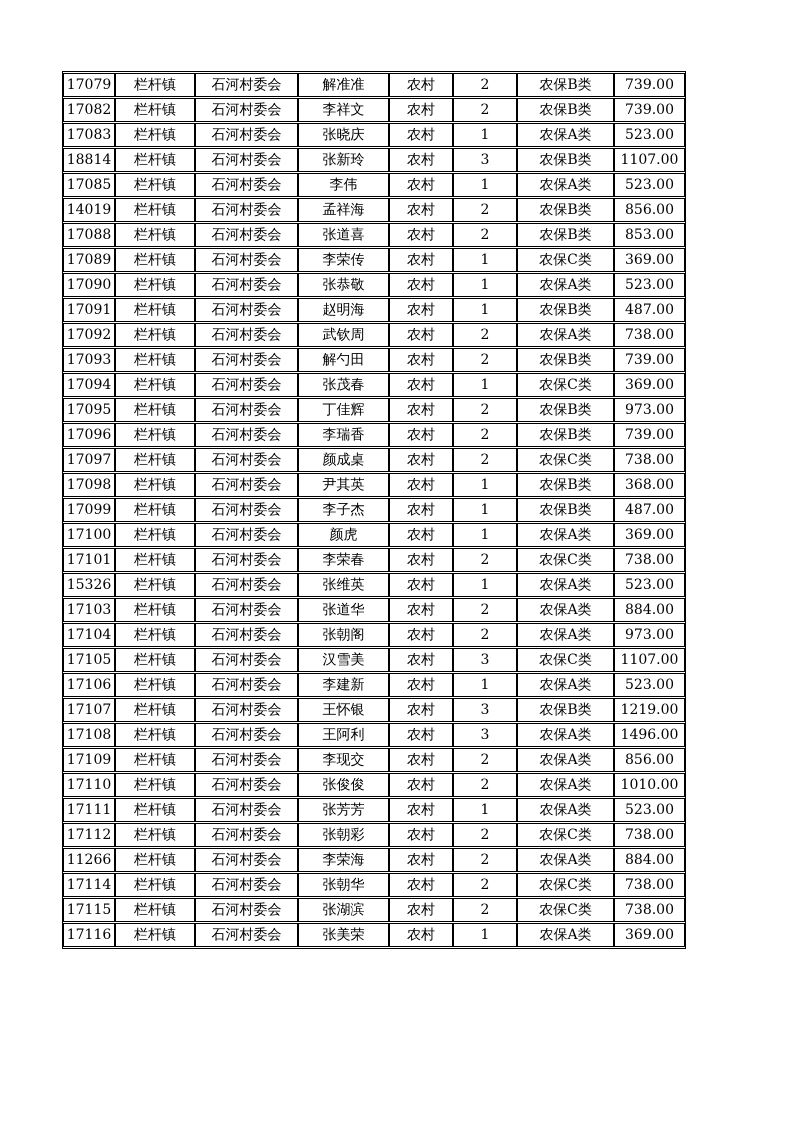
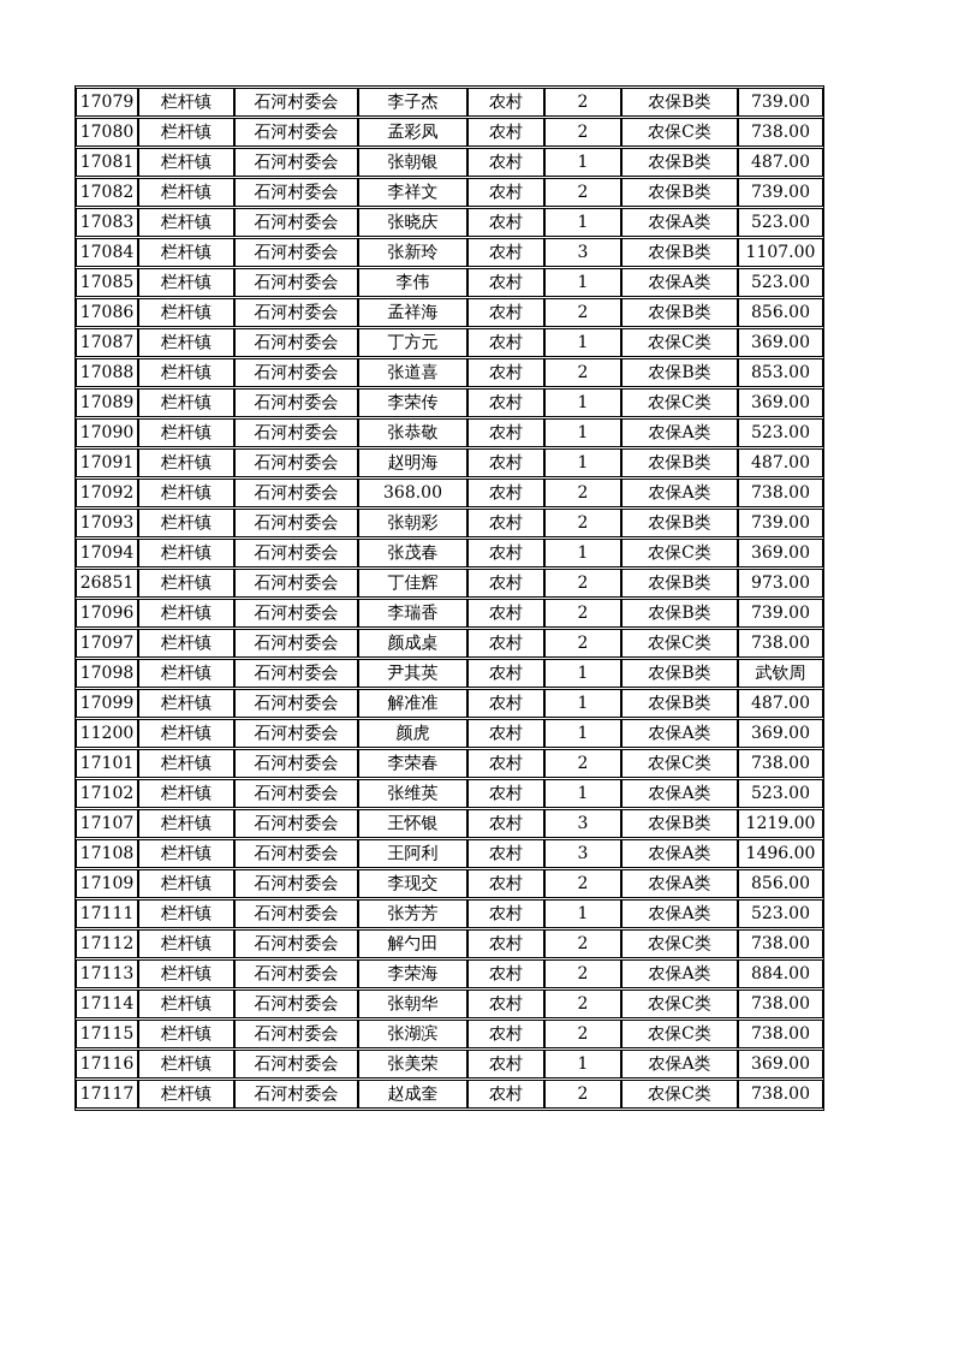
- 17079	栏杆镇	石河村委会	解准准	农村	2	农保B类	739.00
+ 17079	栏杆镇	石河村委会	李子杰	农村	2	农保B类	739.00
+ 17080	栏杆镇	石河村委会	孟彩凤	农村	2	农保C类	738.00
+ 17081	栏杆镇	石河村委会	张朝银	农村	1	农保B类	487.00
  17082	栏杆镇	石河村委会	李祥文	农村	2	农保B类	739.00
  17083	栏杆镇	石河村委会	张晓庆	农村	1	农保A类	523.00
- 18814	栏杆镇	石河村委会	张新玲	农村	3	农保B类	1107.00
+ 17084	栏杆镇	石河村委会	张新玲	农村	3	农保B类	1107.00
  17085	栏杆镇	石河村委会	李伟	农村	1	农保A类	523.00
- 14019	栏杆镇	石河村委会	孟祥海	农村	2	农保B类	856.00
+ 17086	栏杆镇	石河村委会	孟祥海	农村	2	农保B类	856.00
+ 17087	栏杆镇	石河村委会	丁方元	农村	1	农保C类	369.00
  17088	栏杆镇	石河村委会	张道喜	农村	2	农保B类	853.00
  17089	栏杆镇	石河村委会	李荣传	农村	1	农保C类	369.00
  17090	栏杆镇	石河村委会	张恭敬	农村	1	农保A类	523.00
  17091	栏杆镇	石河村委会	赵明海	农村	1	农保B类	487.00
- 17092	栏杆镇	石河村委会	武钦周	农村	2	农保A类	738.00
+ 17092	栏杆镇	石河村委会	368.00	农村	2	农保A类	738.00
- 17093	栏杆镇	石河村委会	解勺田	农村	2	农保B类	739.00
+ 17093	栏杆镇	石河村委会	张朝彩	农村	2	农保B类	739.00
  17094	栏杆镇	石河村委会	张茂春	农村	1	农保C类	369.00
- 17095	栏杆镇	石河村委会	丁佳辉	农村	2	农保B类	973.00
+ 26851	栏杆镇	石河村委会	丁佳辉	农村	2	农保B类	973.00
  17096	栏杆镇	石河村委会	李瑞香	农村	2	农保B类	739.00
  17097	栏杆镇	石河村委会	颜成桌	农村	2	农保C类	738.00
- 17098	栏杆镇	石河村委会	尹其英	农村	1	农保B类	368.00
+ 17098	栏杆镇	石河村委会	尹其英	农村	1	农保B类	武钦周
- 17099	栏杆镇	石河村委会	李子杰	农村	1	农保B类	487.00
+ 17099	栏杆镇	石河村委会	解准准	农村	1	农保B类	487.00
- 17100	栏杆镇	石河村委会	颜虎	农村	1	农保A类	369.00
+ 11200	栏杆镇	石河村委会	颜虎	农村	1	农保A类	369.00
  17101	栏杆镇	石河村委会	李荣春	农村	2	农保C类	738.00
- 15326	栏杆镇	石河村委会	张维英	农村	1	农保A类	523.00
+ 17102	栏杆镇	石河村委会	张维英	农村	1	农保A类	523.00
- 17103	栏杆镇	石河村委会	张道华	农村	2	农保A类	884.00
- 17104	栏杆镇	石河村委会	张朝阁	农村	2	农保A类	973.00
- 17105	栏杆镇	石河村委会	汉雪美	农村	3	农保C类	1107.00
- 17106	栏杆镇	石河村委会	李建新	农村	1	农保A类	523.00
  17107	栏杆镇	石河村委会	王怀银	农村	3	农保B类	1219.00
  17108	栏杆镇	石河村委会	王阿利	农村	3	农保A类	1496.00
  17109	栏杆镇	石河村委会	李现交	农村	2	农保A类	856.00
- 17110	栏杆镇	石河村委会	张俊俊	农村	2	农保A类	1010.00
  17111	栏杆镇	石河村委会	张芳芳	农村	1	农保A类	523.00
- 17112	栏杆镇	石河村委会	张朝彩	农村	2	农保C类	738.00
+ 17112	栏杆镇	石河村委会	解勺田	农村	2	农保C类	738.00
- 11266	栏杆镇	石河村委会	李荣海	农村	2	农保A类	884.00
+ 17113	栏杆镇	石河村委会	李荣海	农村	2	农保A类	884.00
  17114	栏杆镇	石河村委会	张朝华	农村	2	农保C类	738.00
  17115	栏杆镇	石河村委会	张湖滨	农村	2	农保C类	738.00
  17116	栏杆镇	石河村委会	张美荣	农村	1	农保A类	369.00
+ 17117	栏杆镇	石河村委会	赵成奎	农村	2	农保C类	738.00
